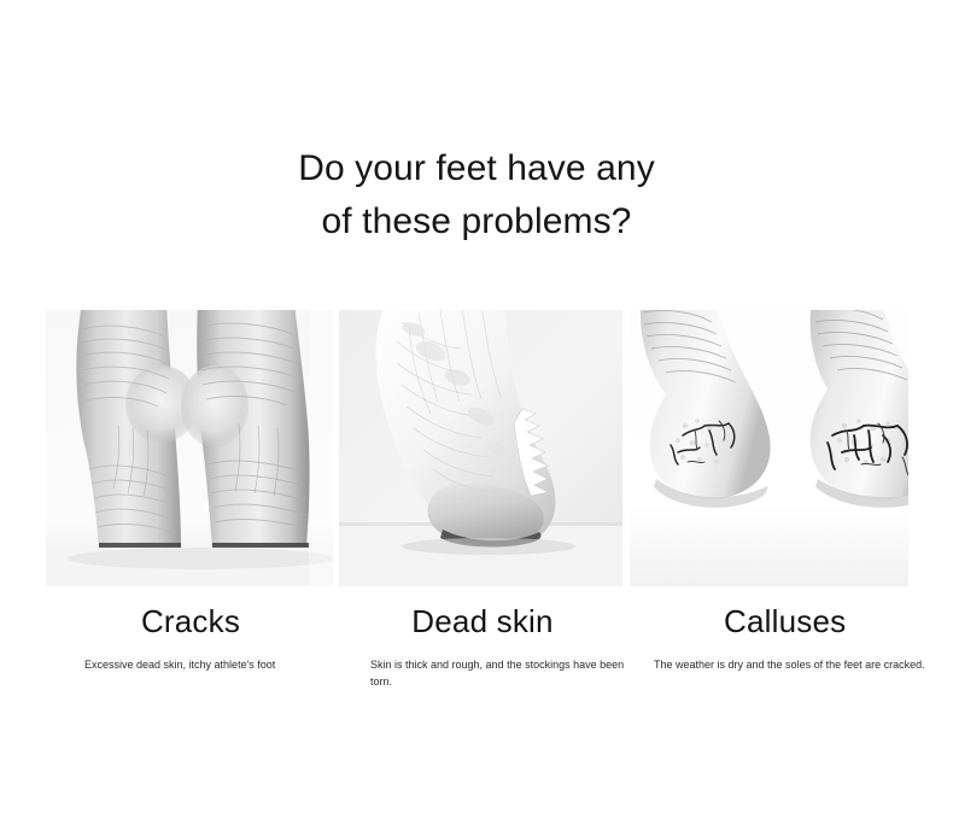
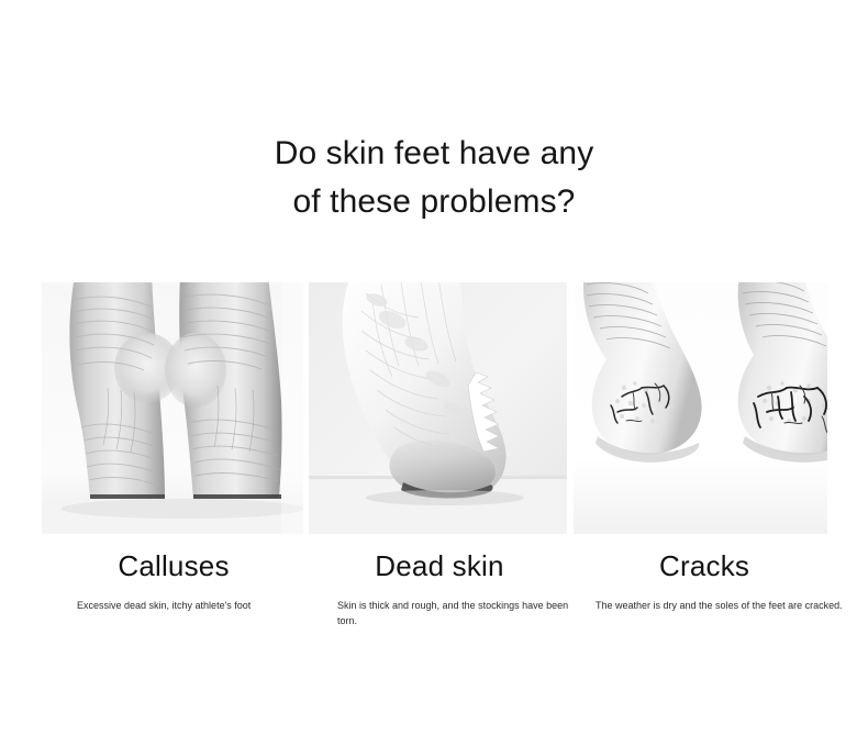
- Do your feet have any
+ Do skin feet have any
  of these problems?
- Cracks
+ Calluses
  Excessive dead skin, itchy athlete's foot
  Dead skin
  Skin is thick and rough, and the stockings have been torn.
- Calluses
+ Cracks
  The weather is dry and the soles of the feet are cracked.
